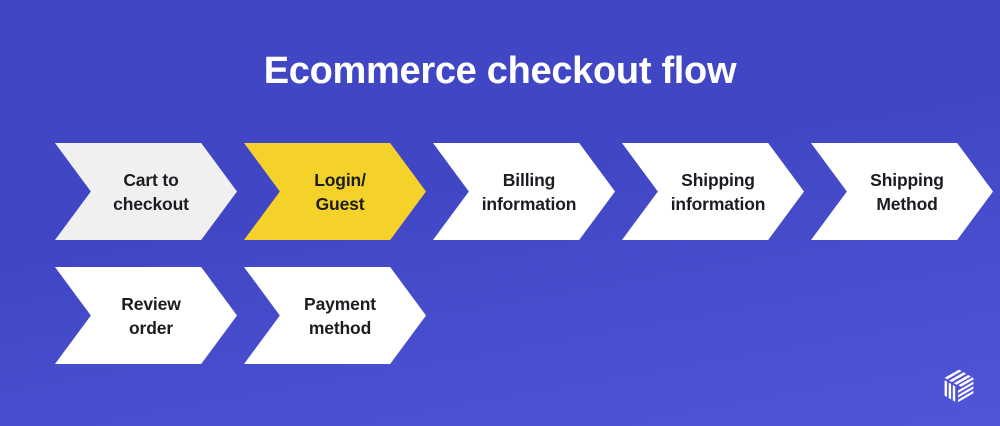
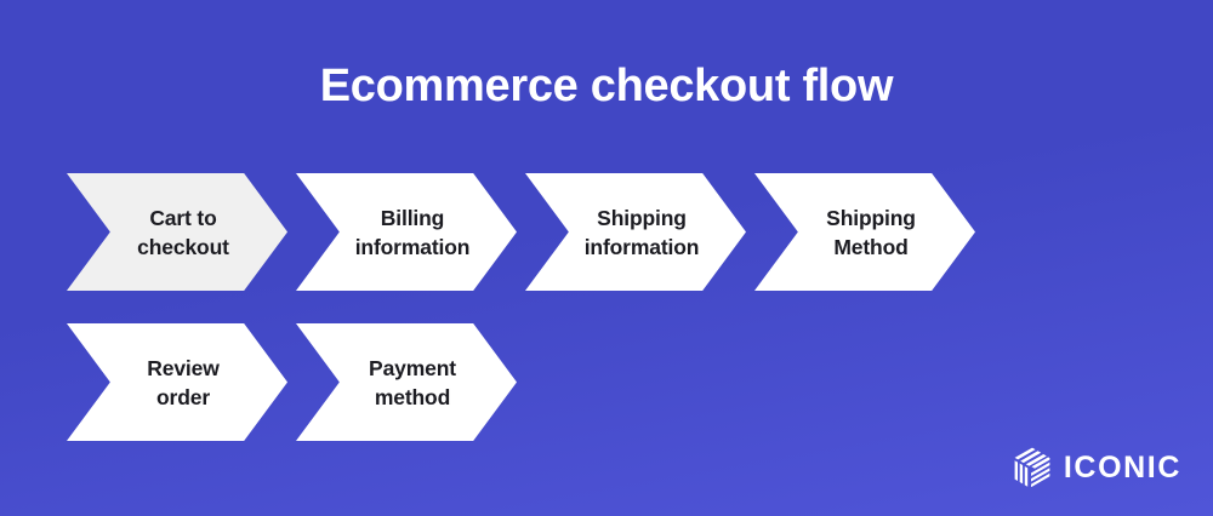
  Ecommerce checkout flow
  Cart to
  checkout
- Login/
- Guest
  Billing
  information
  Shipping
  information
  Shipping
  Method
  Review
  order
  Payment
  method
+ ICONIC
